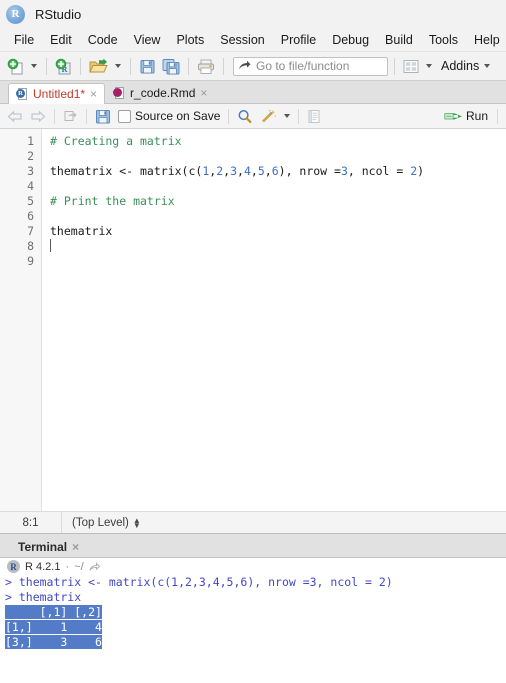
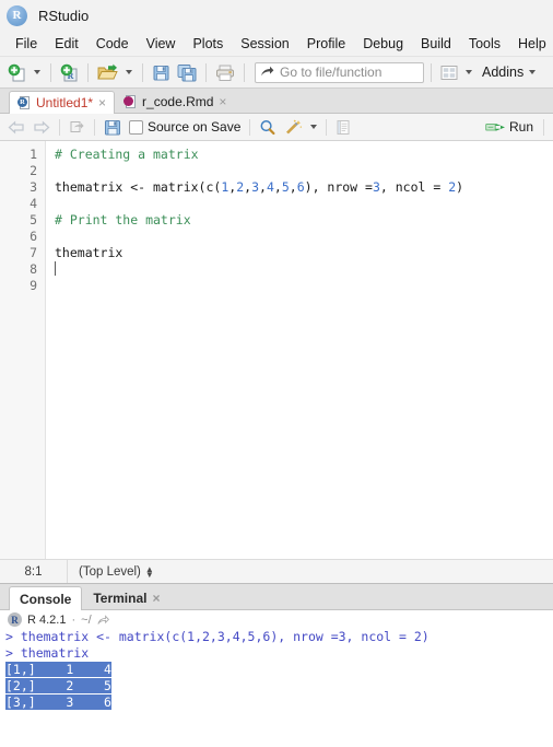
  R
  RStudio
  File
  Edit
  Code
  View
  Plots
  Session
  Profile
  Debug
  Build
  Tools
  Help
  R
  Go to file/function
  Addins
  Untitled1*
  ×
  r_code.Rmd
  ×
  Source on Save
  Run
  1
  2
  3
  4
  5
  6
  7
  8
  9
  # Creating a matrix
  thematrix <- matrix(c(1,2,3,4,5,6), nrow =3, ncol = 2)
  # Print the matrix
  thematrix
  8:1
  (Top Level)
  ▲
  ▼
+ Console
  Terminal
  ×
  R
  R 4.2.1
  ·
  ~/
  > thematrix <- matrix(c(1,2,3,4,5,6), nrow =3, ncol = 2)
  > thematrix
- [,1] [,2]
  [1,] 1 4
+ [2,] 2 5
  [3,] 3 6
